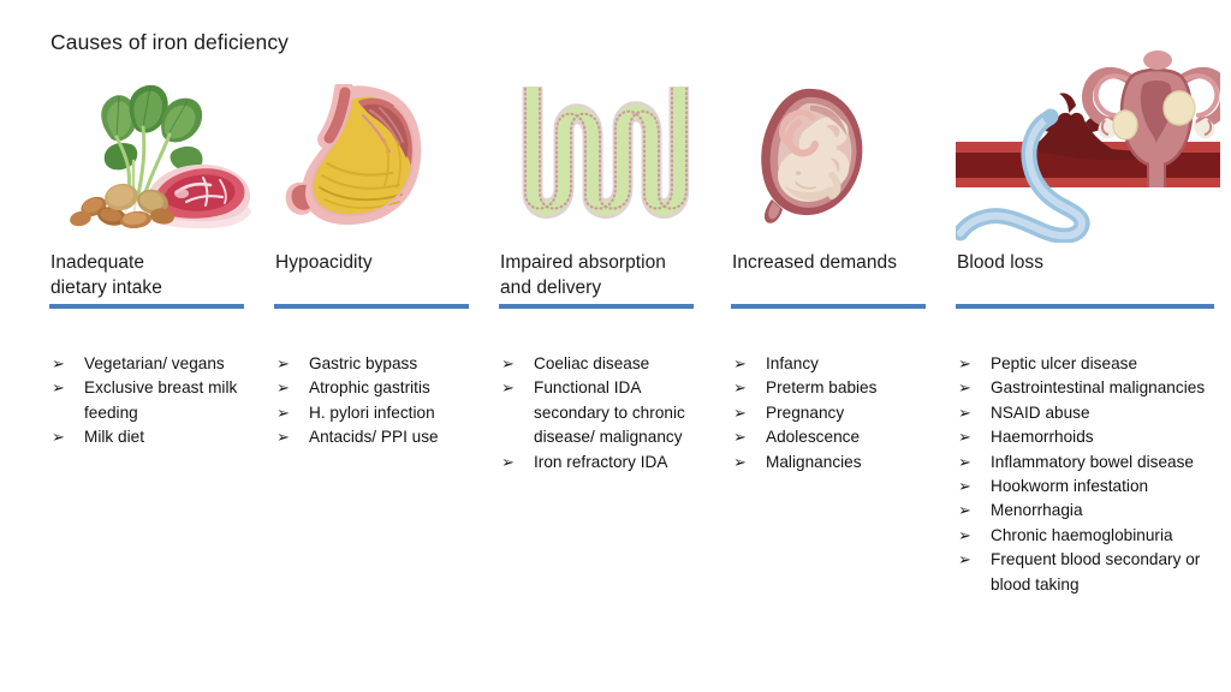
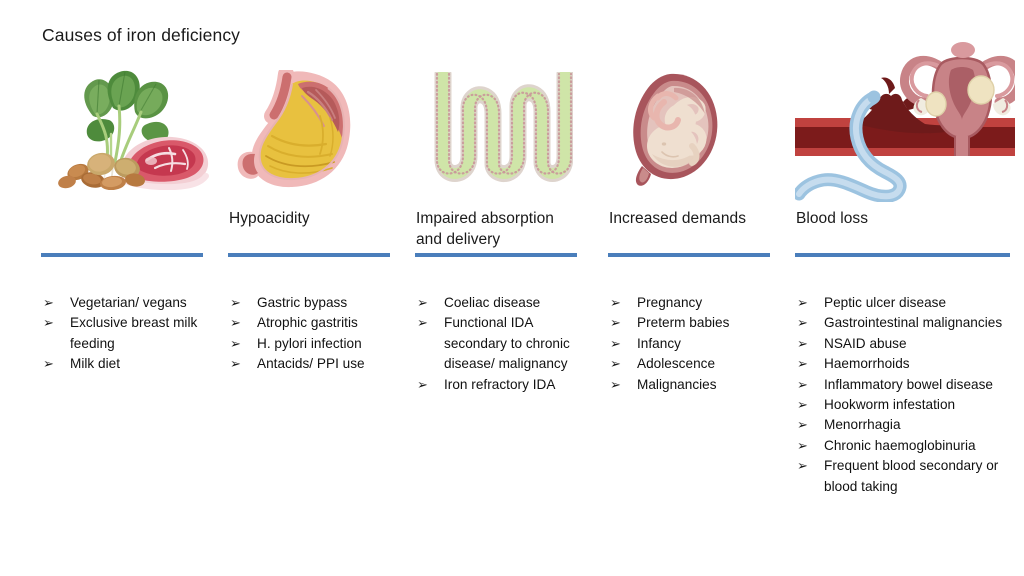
  Causes of iron deficiency
- Inadequate
- dietary intake
  ➢
  Vegetarian/ vegans
  ➢
  Exclusive breast milk feeding
  ➢
  Milk diet
  Hypoacidity
  ➢
  Gastric bypass
  ➢
  Atrophic gastritis
  ➢
  H. pylori infection
  ➢
  Antacids/ PPI use
  Impaired absorption
  and delivery
  ➢
  Coeliac disease
  ➢
  Functional IDA secondary to chronic disease/ malignancy
  ➢
  Iron refractory IDA
  Increased demands
  ➢
- Infancy
+ Pregnancy
  ➢
  Preterm babies
  ➢
- Pregnancy
+ Infancy
  ➢
  Adolescence
  ➢
  Malignancies
  Blood loss
  ➢
  Peptic ulcer disease
  ➢
  Gastrointestinal malignancies
  ➢
  NSAID abuse
  ➢
  Haemorrhoids
  ➢
  Inflammatory bowel disease
  ➢
  Hookworm infestation
  ➢
  Menorrhagia
  ➢
  Chronic haemoglobinuria
  ➢
  Frequent blood secondary or blood taking
